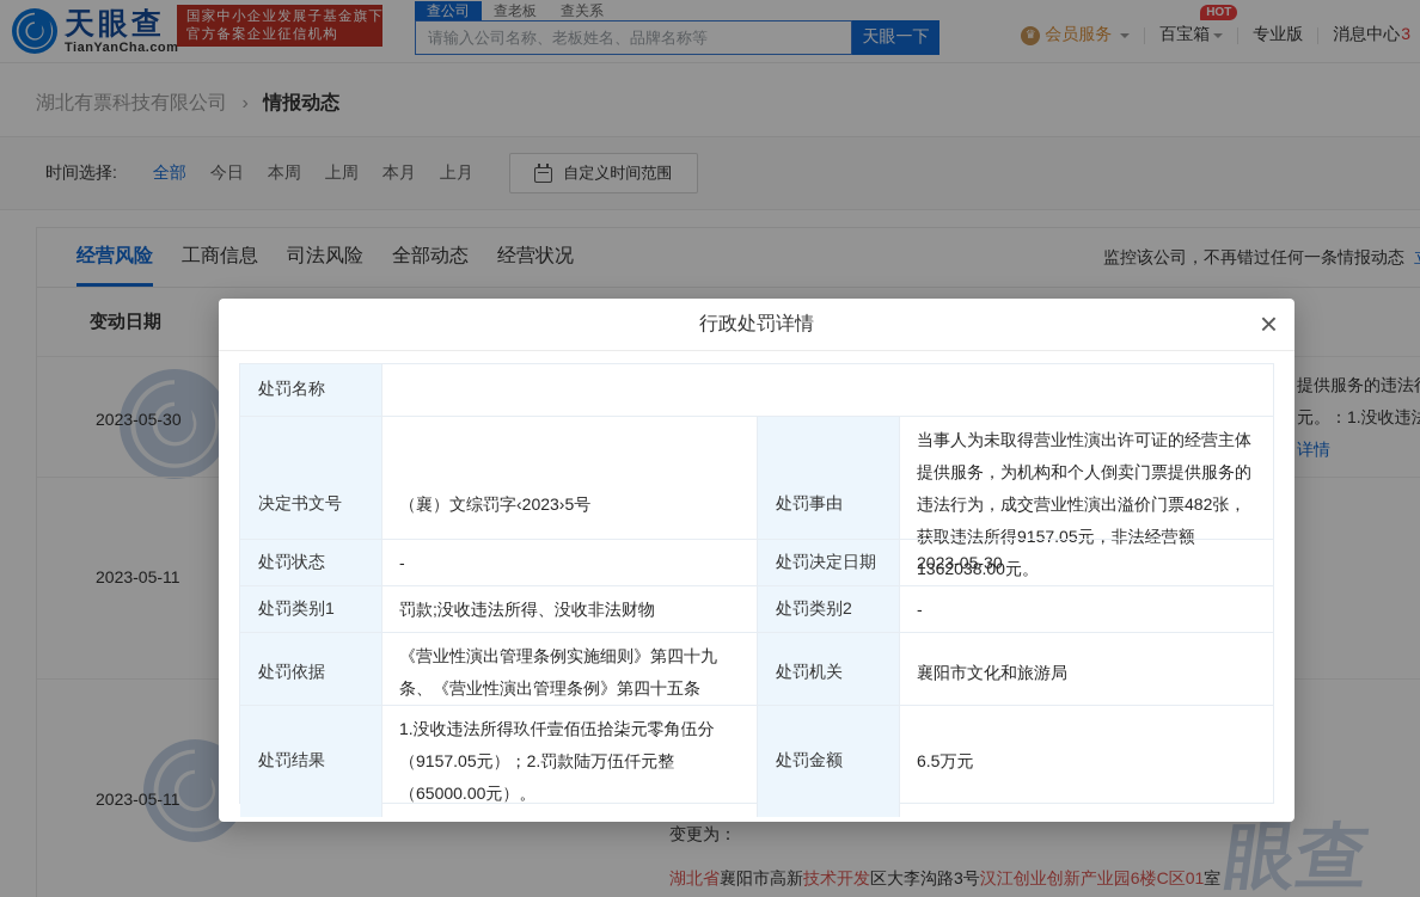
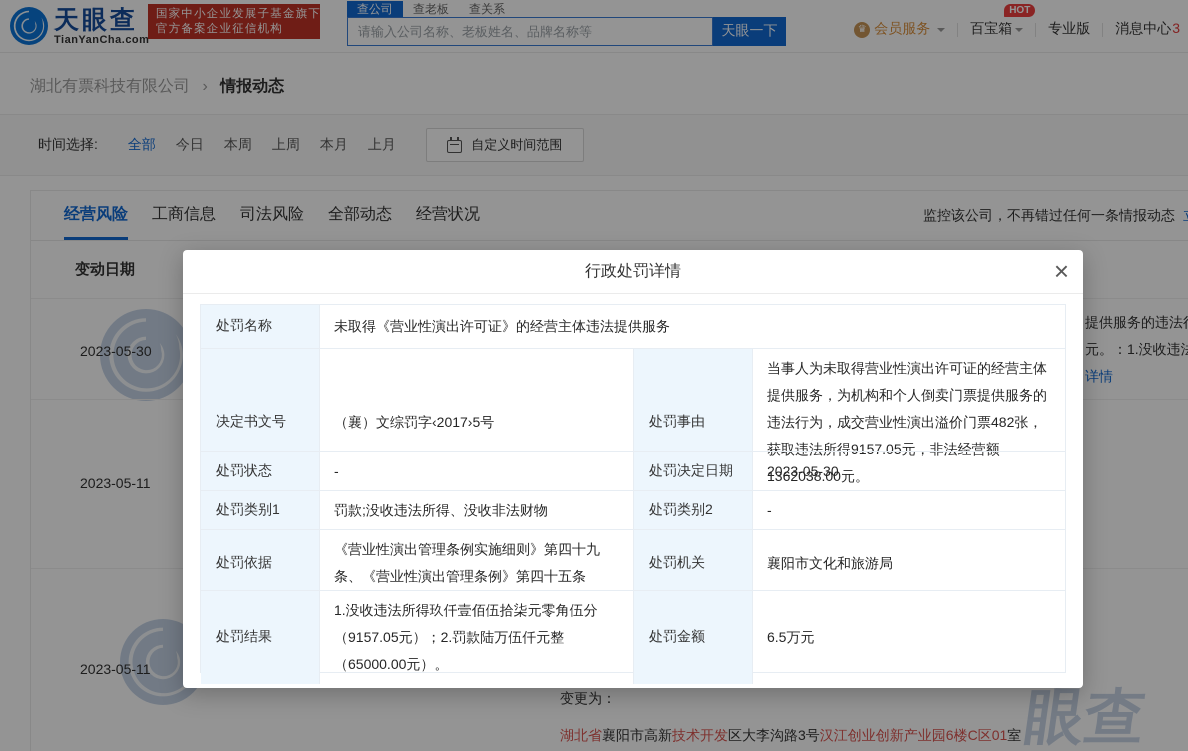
  天眼查
  TianYanCha.com
  国家中小企业发展子基金旗
  官方备案企业征信机构
  查公司
  查老板
  查关系
  请输入公司名称、老板姓名、品牌名称等
  天眼一下
  ♛
  会员服务
  HOT
  百宝箱
  专业版
  消息中心3
  湖北有票科技有限公司 › 情报动态
  时间选择:
  全部
  今日
  本周
  上周
  本月
  上月
  自定义时间范围
  经营风险
  工商信息
  司法风险
  全部动态
  经营状况
  监控该公司，不再错过任何一条情报动态
  变动日期
  2023-05-30
  2023-05-11
  2023-05-11
  提供服务的违法
  元。：1.没收违
  详情
  变更为：
  湖北省襄阳市高新技术开发区大李沟路3号汉江创业创新产业园6楼C区01室
  行政处罚详情
  ×
  处罚名称
+ 未取得《营业性演出许可证》的经营主体违法提供服务
  决定书文号
- （襄）文综罚字‹2023›5号
+ （襄）文综罚字‹2017›5号
  处罚事由
  当事人为未取得营业性演出许可证的经营主体提供服务，为机构和个人倒卖门票提供服务的违法行为，成交营业性演出溢价门票482张，获取违法所得9157.05元，非法经营额1362038.00元。
  处罚状态
  -
  处罚决定日期
  2023-05-30
  处罚类别1
  罚款;没收违法所得、没收非法财物
  处罚类别2
  -
  处罚依据
  《营业性演出管理条例实施细则》第四十九条、《营业性演出管理条例》第四十五条
  处罚机关
  襄阳市文化和旅游局
  处罚结果
  1.没收违法所得玖仟壹佰伍拾柒元零角伍分（9157.05元）；2.罚款陆万伍仟元整（65000.00元）。
  处罚金额
  6.5万元
